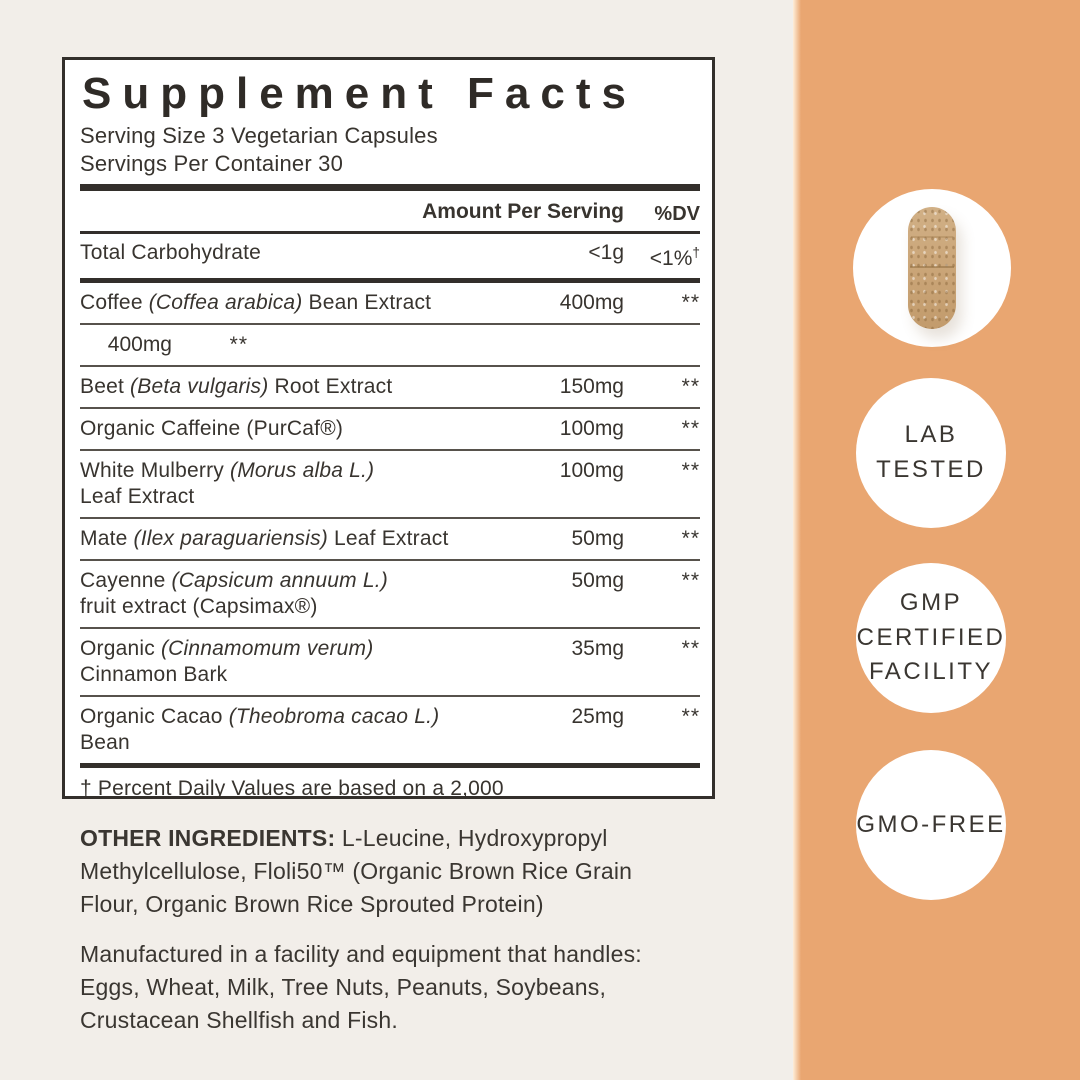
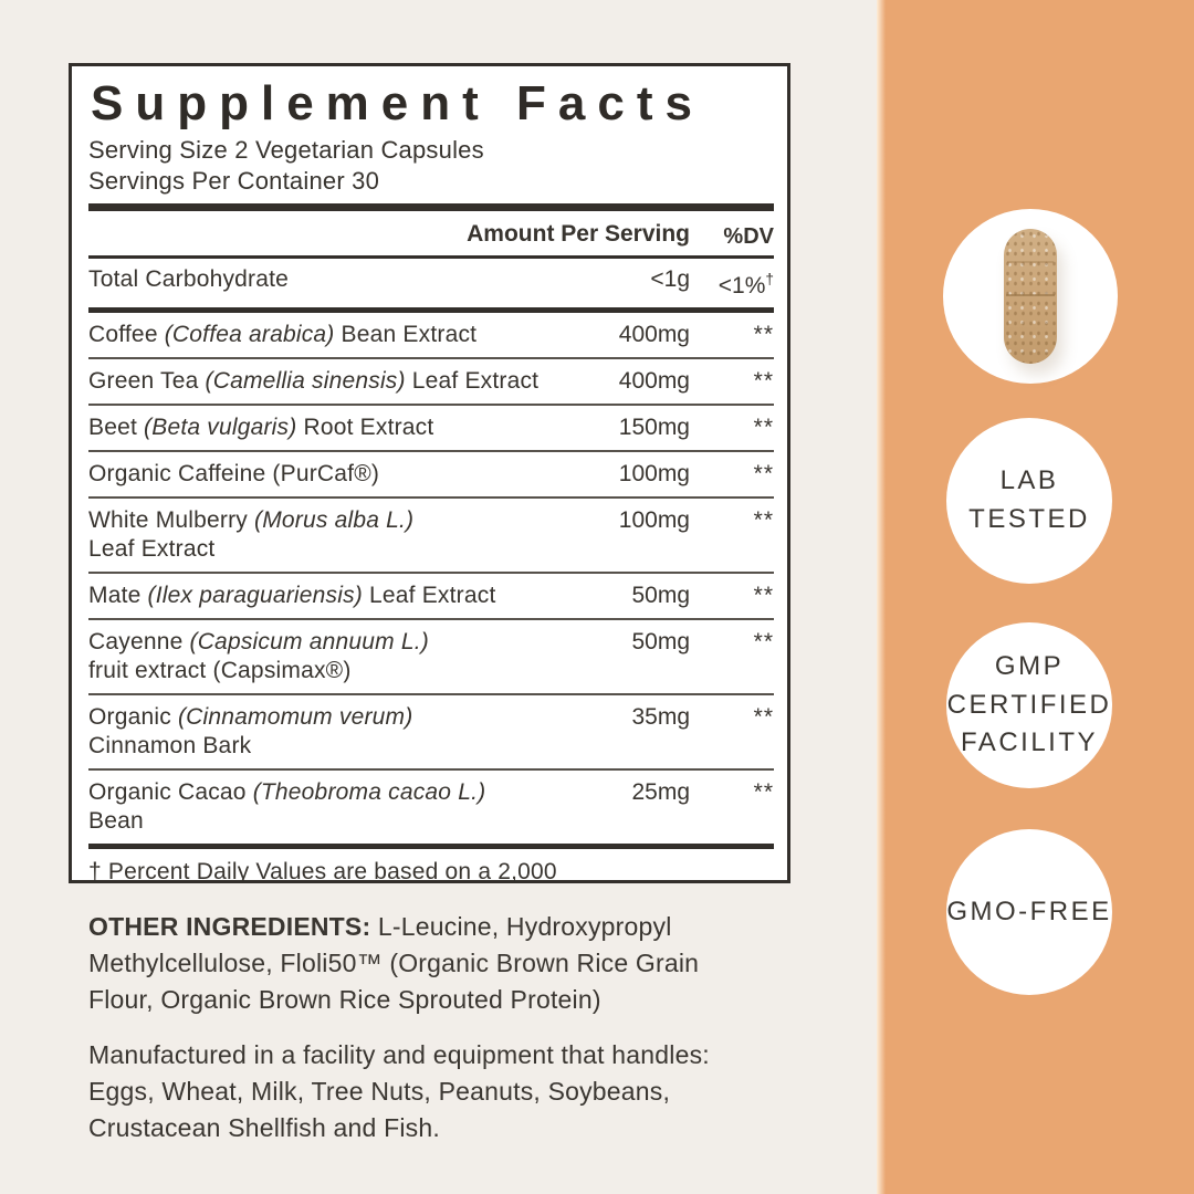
  Supplement Facts
- Serving Size 3 Vegetarian Capsules
+ Serving Size 2 Vegetarian Capsules
  Servings Per Container 30
  Amount Per Serving
  %DV
  Total Carbohydrate
  <1g
  <1%†
  Coffee (Coffea arabica) Bean Extract
  400mg
  **
+ Green Tea (Camellia sinensis) Leaf Extract
  400mg
  **
  Beet (Beta vulgaris) Root Extract
  150mg
  **
  Organic Caffeine (PurCaf®)
  100mg
  **
  White Mulberry (Morus alba L.)
  Leaf Extract
  100mg
  **
  Mate (Ilex paraguariensis) Leaf Extract
  50mg
  **
  Cayenne (Capsicum annuum L.)
  fruit extract (Capsimax®)
  50mg
  **
  Organic (Cinnamomum verum)
  Cinnamon Bark
  35mg
  **
  Organic Cacao (Theobroma cacao L.)
  Bean
  25mg
  **
  † Percent Daily Values are based on a 2,000
  OTHER INGREDIENTS: L-Leucine, Hydroxypropyl
  Methylcellulose, Floli50™ (Organic Brown Rice Grain
  Flour, Organic Brown Rice Sprouted Protein)
  Manufactured in a facility and equipment that handles:
  Eggs, Wheat, Milk, Tree Nuts, Peanuts, Soybeans,
  Crustacean Shellfish and Fish.
  LAB
  TESTED
  GMP
  CERTIFIED
  FACILITY
  GMO-FREE
